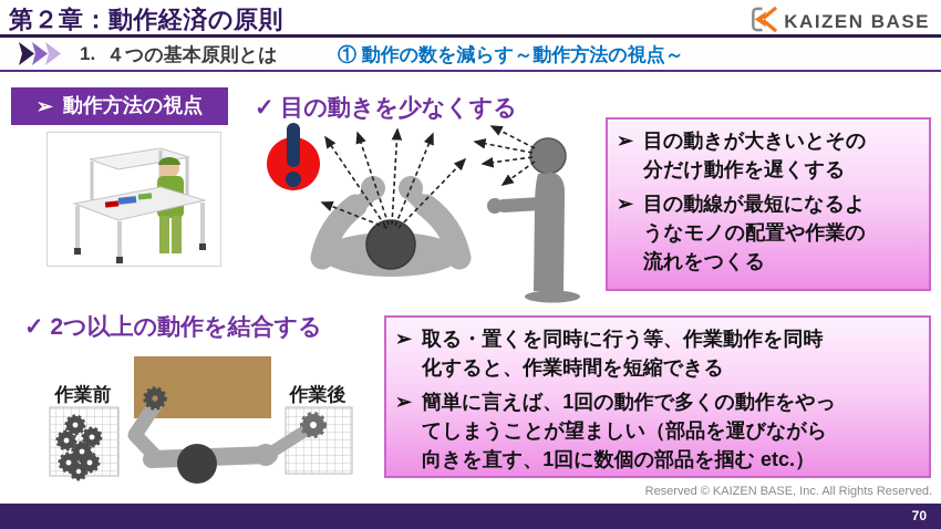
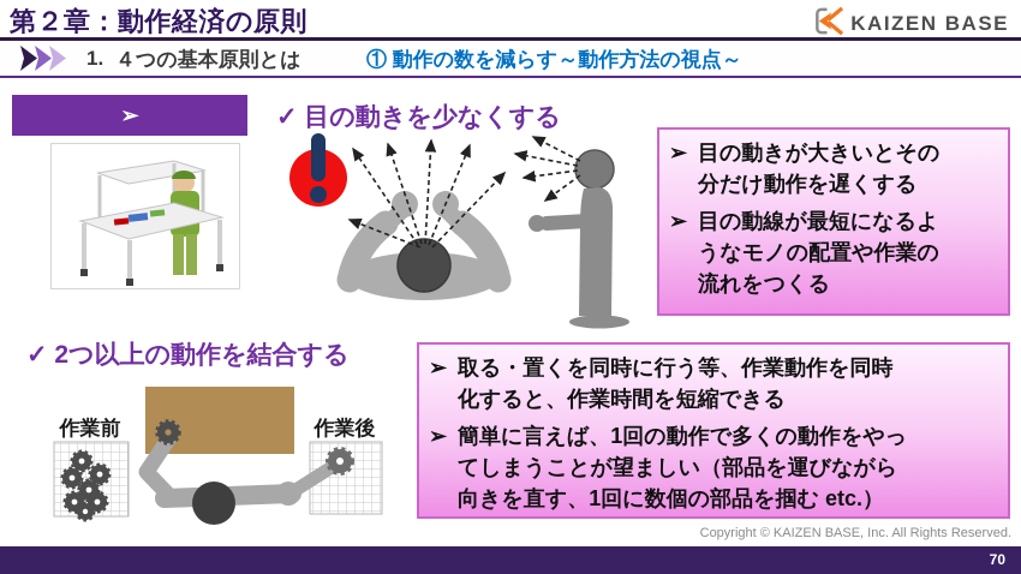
  第２章：動作経済の原則
  KAIZEN BASE
  1.
  ４つの基本原則とは
  ① 動作の数を減らす～動作方法の視点～
  ➢
- 動作方法の視点
  ✓ 目の動きを少なくする
  ➢
  目の動きが大きいとその
  分だけ動作を遅くする
  ➢
  目の動線が最短になるよ
  うなモノの配置や作業の
  流れをつくる
  ✓ 2つ以上の動作を結合する
  作業前
  作業後
  ➢
  取る・置くを同時に行う等、作業動作を同時
  化すると、作業時間を短縮できる
  ➢
  簡単に言えば、1回の動作で多くの動作をやっ
  てしまうことが望ましい（部品を運びながら
  向きを直す、1回に数個の部品を掴む etc.）
- Reserved © KAIZEN BASE, Inc. All Rights Reserved.
+ Copyright © KAIZEN BASE, Inc. All Rights Reserved.
  70
